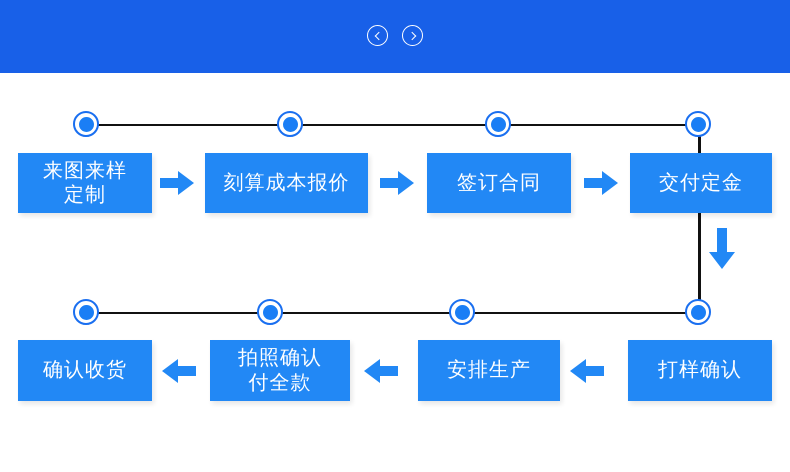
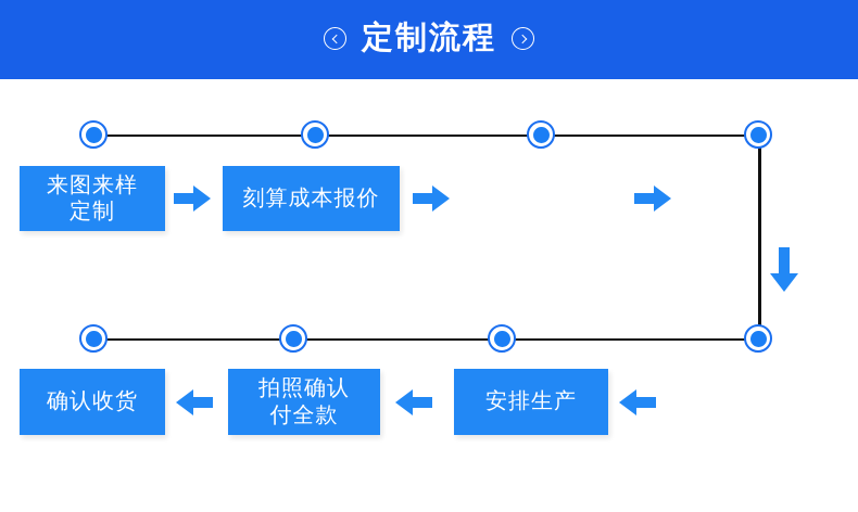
+ 定制流程
  来图来样
  定制
  刻算成本报价
- 签订合同
- 交付定金
- 打样确认
  安排生产
  拍照确认
  付全款
  确认收货
